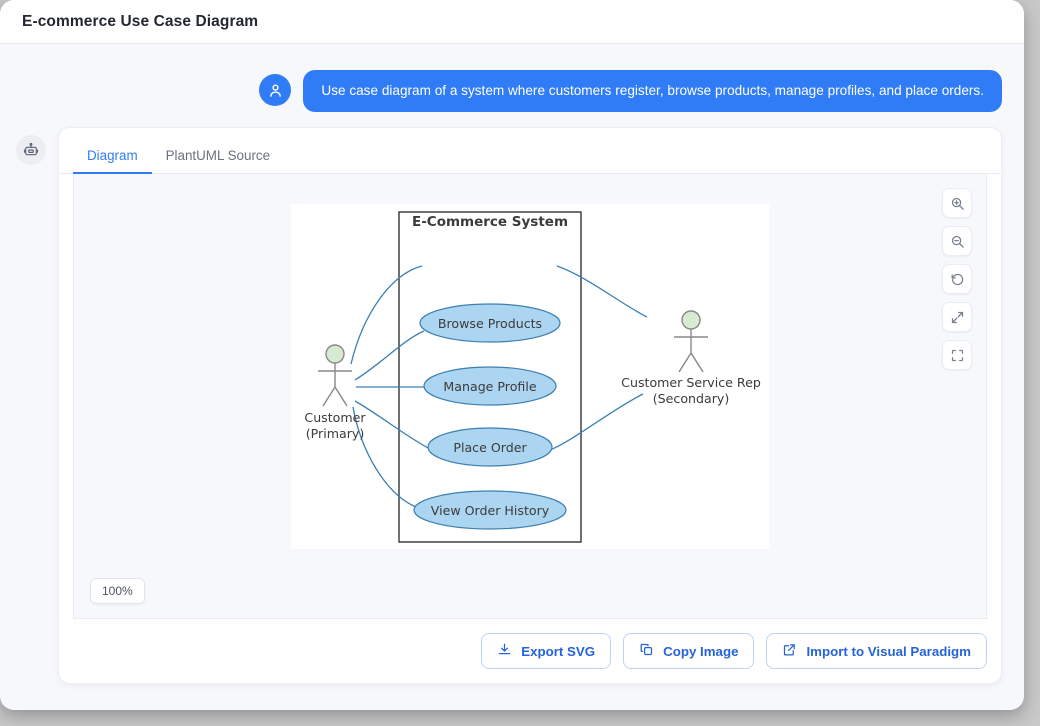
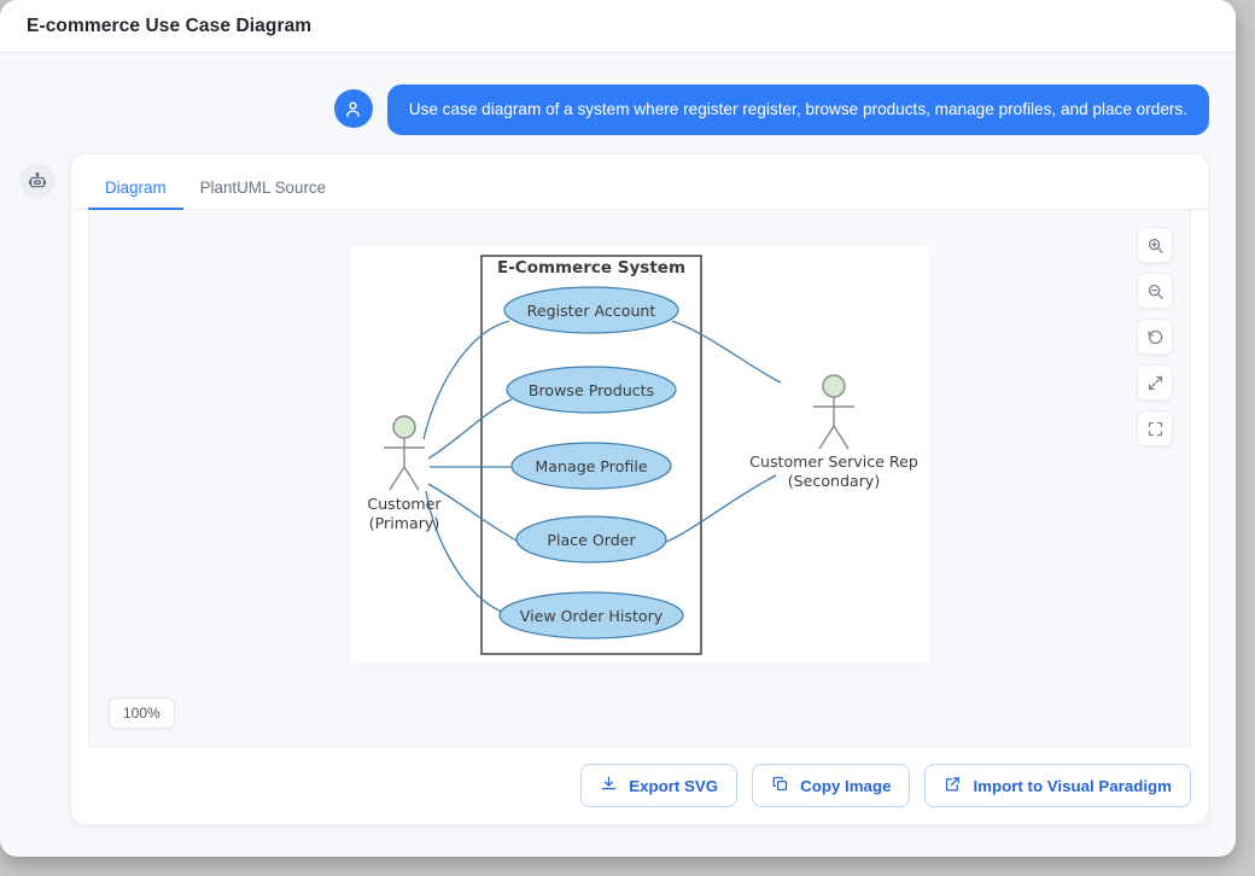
  E-commerce Use Case Diagram
- Use case diagram of a system where customers register, browse products, manage profiles, and place orders.
+ Use case diagram of a system where register register, browse products, manage profiles, and place orders.
  Diagram
  PlantUML Source
  E-Commerce System
+ Register Account
  Browse Products
  Manage Profile
  Place Order
  View Order History
  Customer
  (Primary)
  Customer Service Rep
  (Secondary)
  100%
  Export SVG
  Copy Image
  Import to Visual Paradigm
